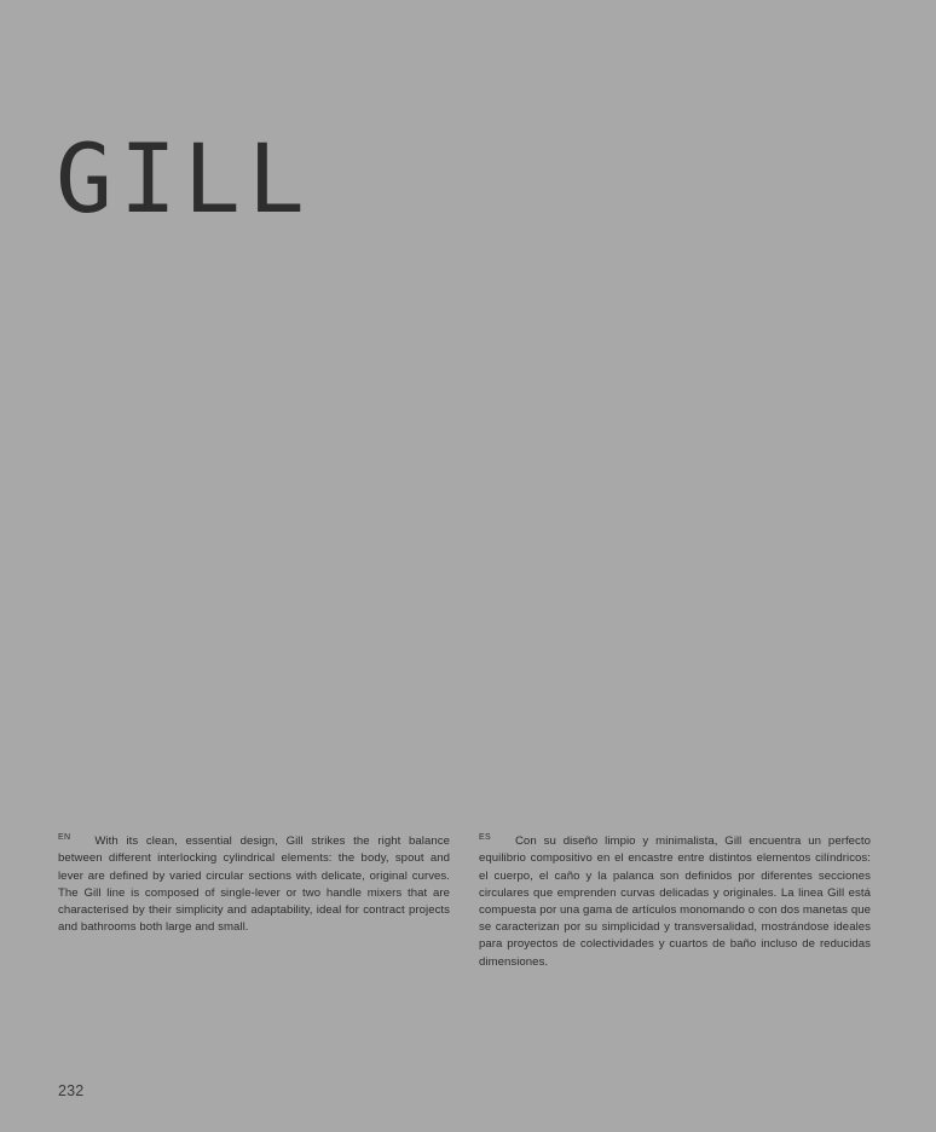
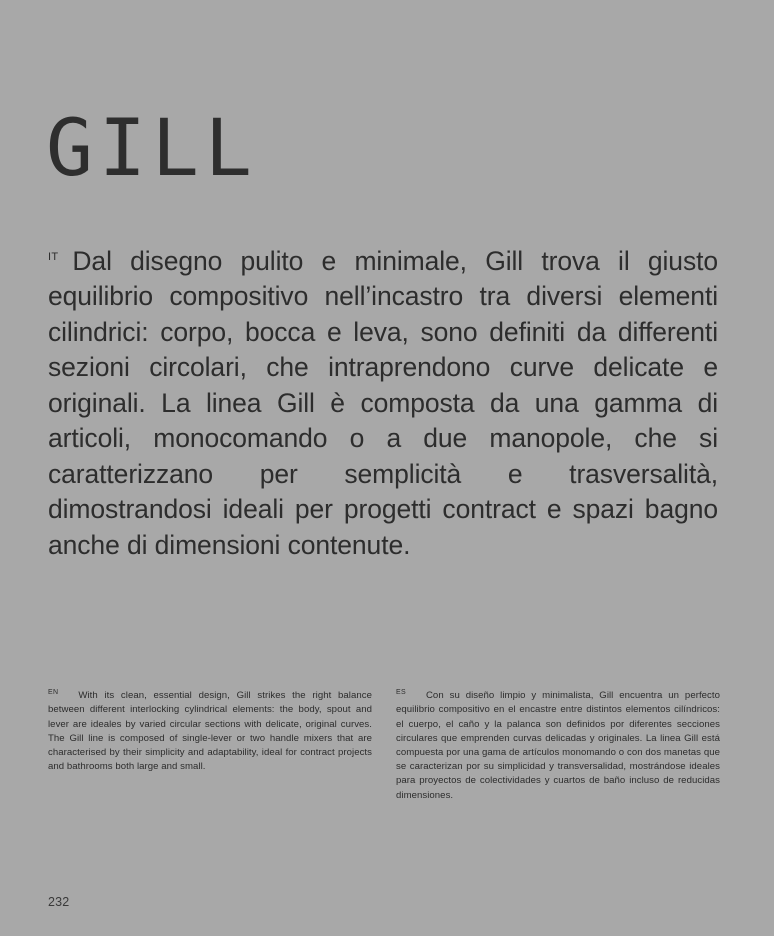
  GILL
+ IT Dal disegno pulito e minimale, Gill trova il giusto equilibrio compositivo nell’incastro tra diversi elementi cilindrici: corpo, bocca e leva, sono definiti da differenti sezioni circolari, che intraprendono curve delicate e originali. La linea Gill è composta da una gamma di articoli, monocomando o a due manopole, che si caratterizzano per semplicità e trasversalità, dimostrandosi ideali per progetti contract e spazi bagno anche di dimensioni contenute.
- With its clean, essential design, Gill strikes the right balance between different interlocking cylindrical elements: the body, spout and lever are defined by varied circular sections with delicate, original curves. The Gill line is composed of single-lever or two handle mixers that are characterised by their simplicity and adaptability, ideal for contract projects and bathrooms both large and small.
+ With its clean, essential design, Gill strikes the right balance between different interlocking cylindrical elements: the body, spout and lever are ideales by varied circular sections with delicate, original curves. The Gill line is composed of single-lever or two handle mixers that are characterised by their simplicity and adaptability, ideal for contract projects and bathrooms both large and small.
  Con su diseño limpio y minimalista, Gill encuentra un perfecto equilibrio compositivo en el encastre entre distintos elementos cilíndricos: el cuerpo, el caño y la palanca son definidos por diferentes secciones circulares que emprenden curvas delicadas y originales. La linea Gill está compuesta por una gama de artículos monomando o con dos manetas que se caracterizan por su simplicidad y transversalidad, mostrándose ideales para proyectos de colectividades y cuartos de baño incluso de reducidas dimensiones.
  232
